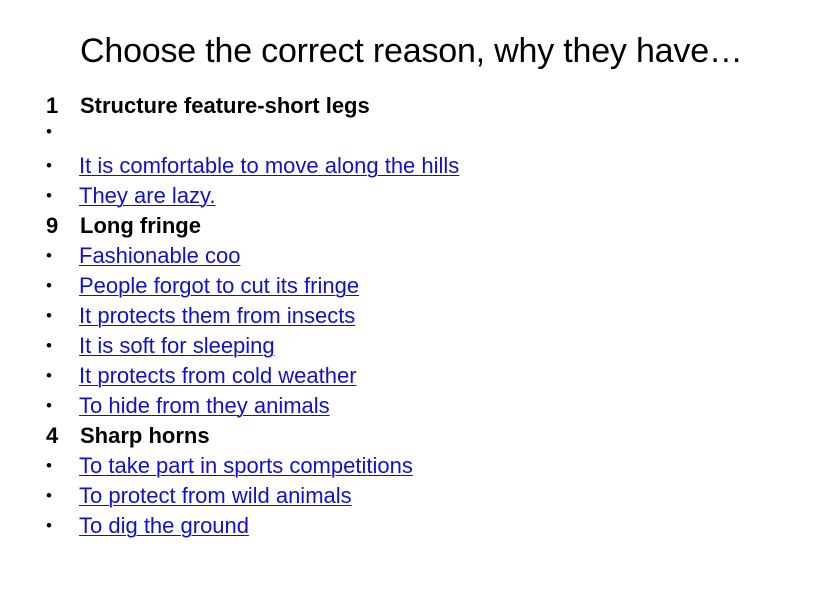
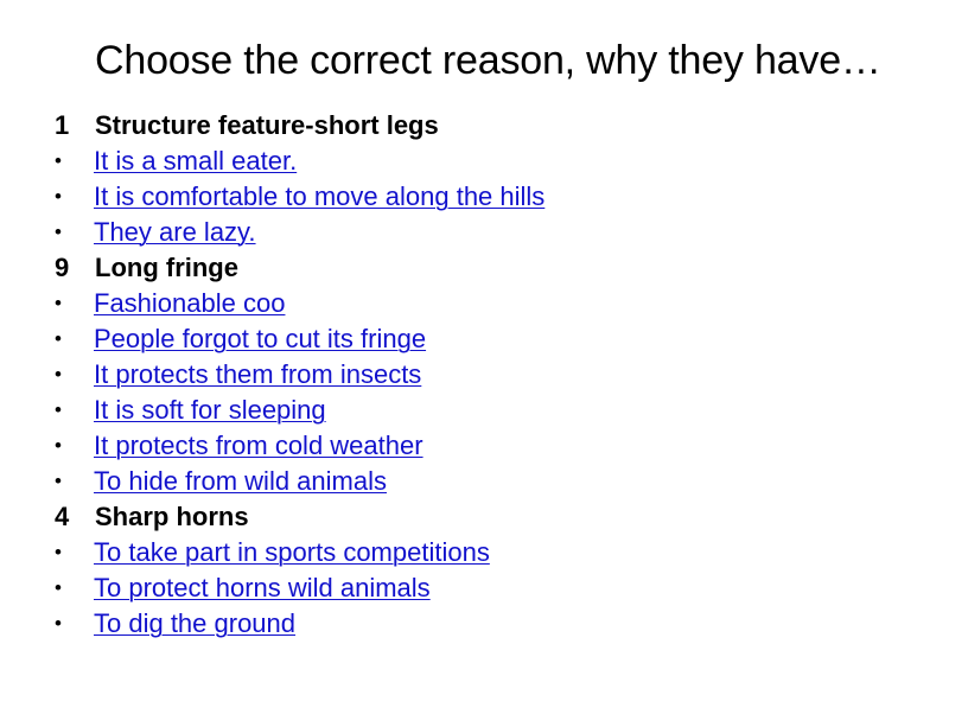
  Choose the correct reason, why they have…
  1
  Structure feature-short legs
  •
+ It is a small eater.
  •
  It is comfortable to move along the hills
  •
  They are lazy.
  9
  Long fringe
  •
  Fashionable coo
  •
  People forgot to cut its fringe
  •
  It protects them from insects
  •
  It is soft for sleeping
  •
  It protects from cold weather
  •
- To hide from they animals
+ To hide from wild animals
  4
  Sharp horns
  •
  To take part in sports competitions
  •
- To protect from wild animals
+ To protect horns wild animals
  •
  To dig the ground
